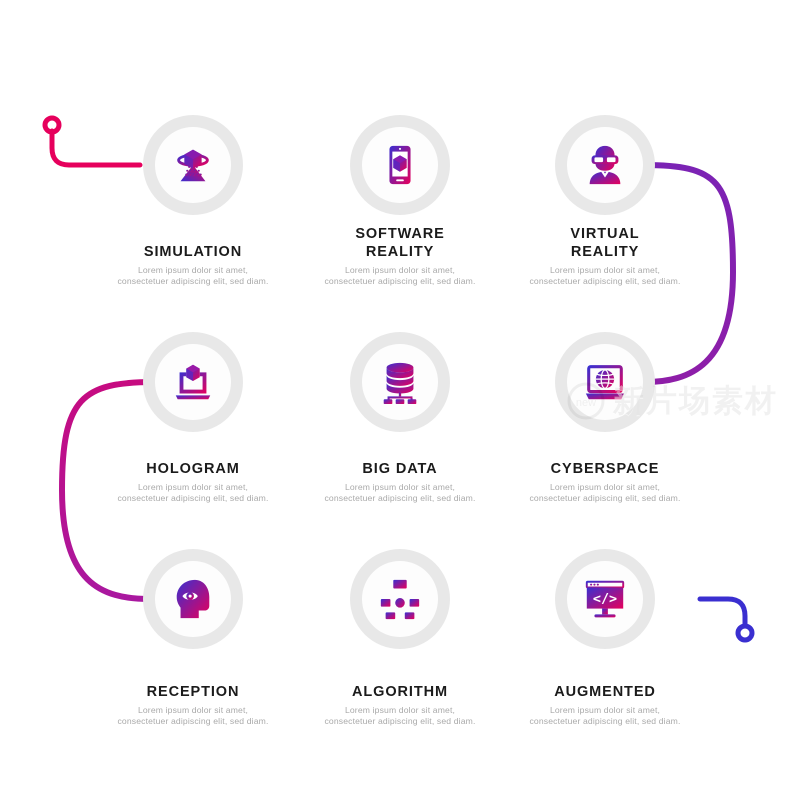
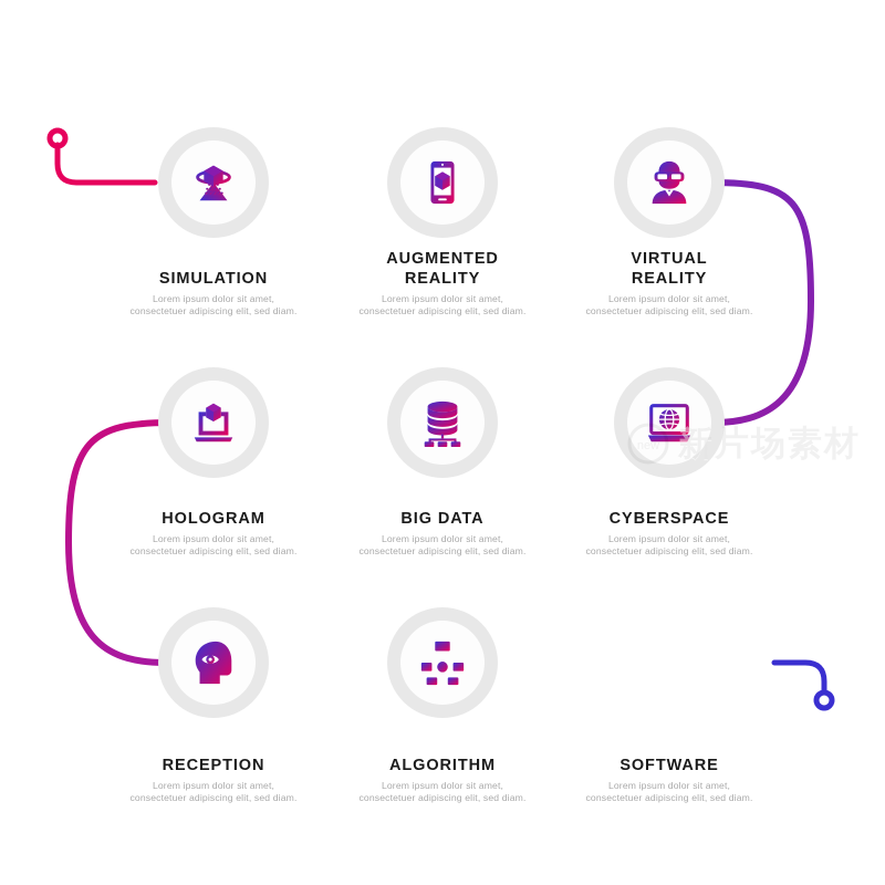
  SIMULATION
  Lorem ipsum dolor sit amet,
  consectetuer adipiscing elit, sed diam.
- SOFTWARE
+ AUGMENTED
  REALITY
  Lorem ipsum dolor sit amet,
  consectetuer adipiscing elit, sed diam.
  VIRTUAL
  REALITY
  Lorem ipsum dolor sit amet,
  consectetuer adipiscing elit, sed diam.
  HOLOGRAM
  Lorem ipsum dolor sit amet,
  consectetuer adipiscing elit, sed diam.
  BIG DATA
  Lorem ipsum dolor sit amet,
  consectetuer adipiscing elit, sed diam.
  CYBERSPACE
  Lorem ipsum dolor sit amet,
  consectetuer adipiscing elit, sed diam.
  RECEPTION
  Lorem ipsum dolor sit amet,
  consectetuer adipiscing elit, sed diam.
  ALGORITHM
  Lorem ipsum dolor sit amet,
  consectetuer adipiscing elit, sed diam.
- </>
- AUGMENTED
+ SOFTWARE
  Lorem ipsum dolor sit amet,
  consectetuer adipiscing elit, sed diam.
  new
  新片场素材
